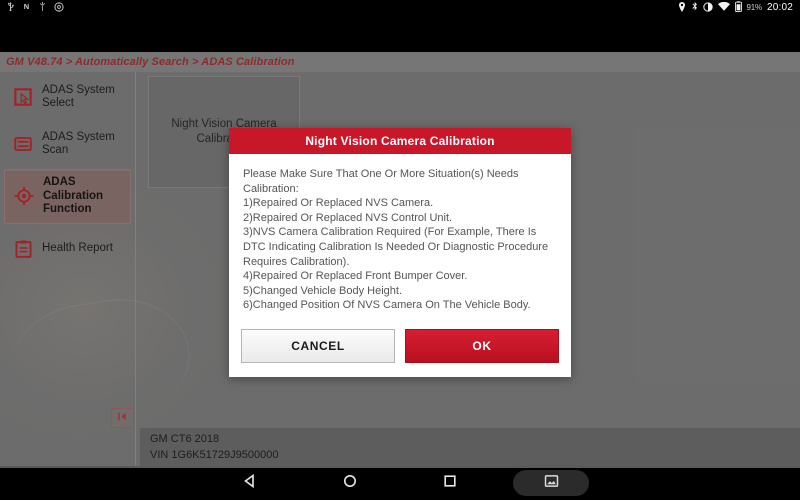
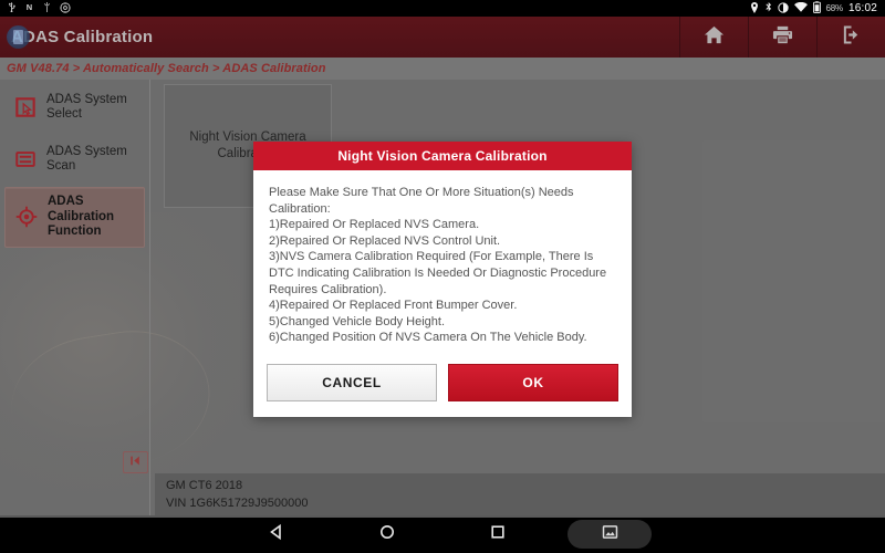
  N
- 91%
+ 68%
- 20:02
+ 16:02
+ ADAS Calibration
  GM V48.74 > Automatically Search > ADAS Calibration
  ADAS System Select
  ADAS System Scan
  ADAS Calibration Function
- Health Report
  Night Vision Camera Calibr
  GM CT6 2018
  VIN 1G6K51729J9500000
  Night Vision Camera Calibration
  Please Make Sure That One Or More Situation(s) Needs Calibration:
  1)Repaired Or Replaced NVS Camera.
  2)Repaired Or Replaced NVS Control Unit.
  3)NVS Camera Calibration Required (For Example, There Is DTC Indicating Calibration Is Needed Or Diagnostic Procedure Requires Calibration).
  4)Repaired Or Replaced Front Bumper Cover.
  5)Changed Vehicle Body Height.
  6)Changed Position Of NVS Camera On The Vehicle Body.
  CANCEL
  OK
